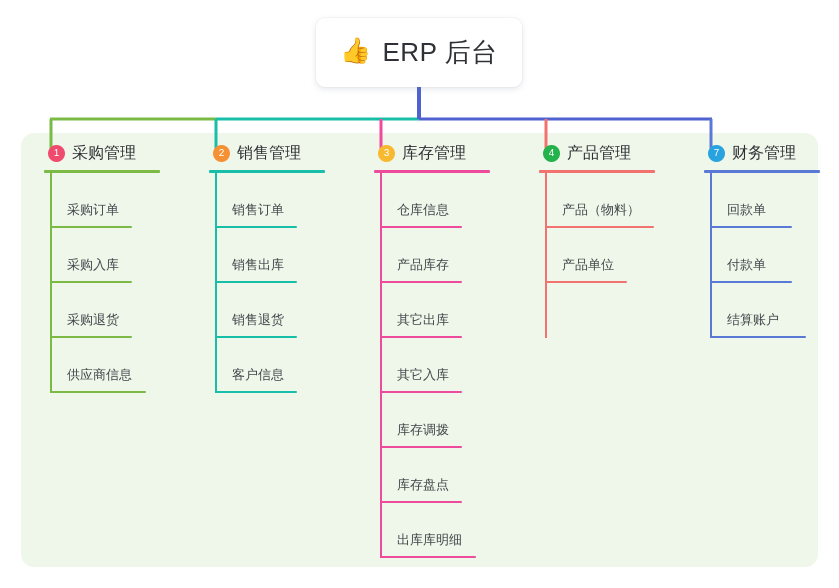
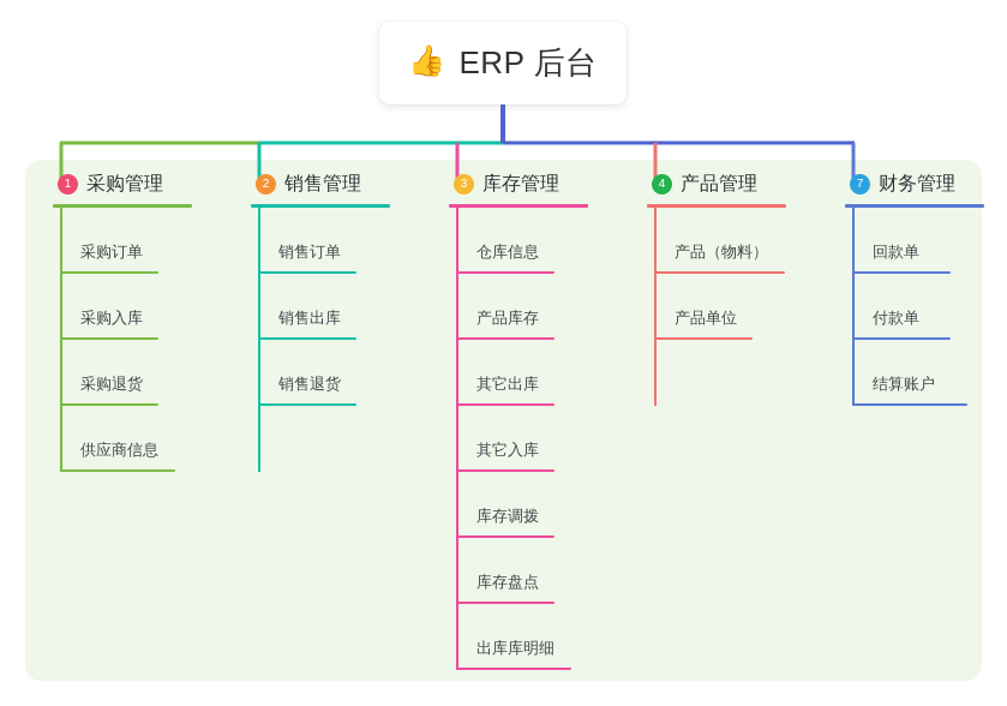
  👍
  ERP 后台
  1
  采购管理
  采购订单
  采购入库
  采购退货
  供应商信息
  2
  销售管理
  销售订单
  销售出库
  销售退货
- 客户信息
  3
  库存管理
  仓库信息
  产品库存
  其它出库
  其它入库
  库存调拨
  库存盘点
  出库库明细
  4
  产品管理
  产品（物料）
  产品单位
  7
  财务管理
  回款单
  付款单
  结算账户
